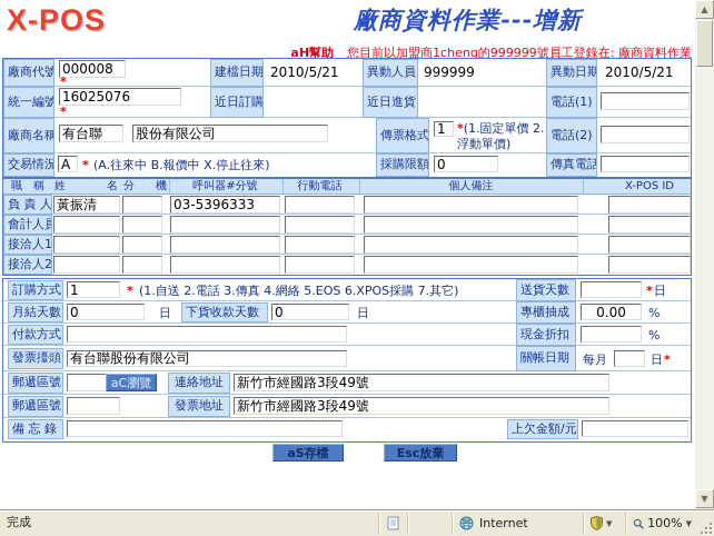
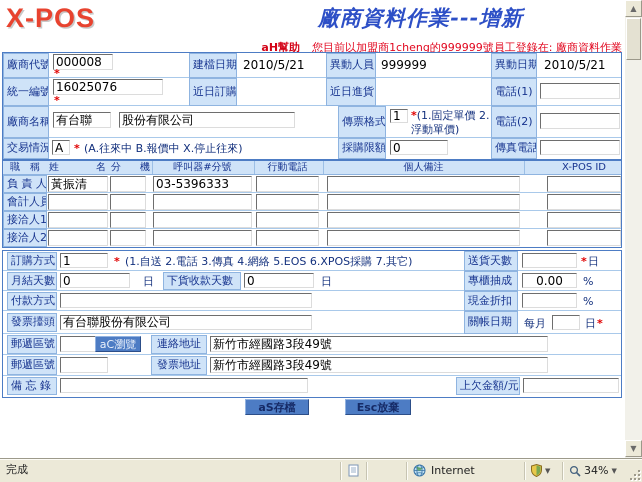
  X-POS
  廠商資料作業---增新
  aH幫助 您目前以加盟商1cheng的999999號員工登錄在: 廠商資料作業
  廠商代號
  000008
  *
  建檔日期
  2010/5/21
  異動人員
  999999
  異動日期
  2010/5/21
  統一編號
  16025076
  *
  近日訂購
  近日進貨
  電話(1)
  廠商名稱
  有台聯
  股份有限公司
  傳票格式
  1
  *(1.固定單價 2.浮動單價)
  電話(2)
  交易情況
  A
  *
  (A.往來中 B.報價中 X.停止往來)
  採購限額
  0
  傳真電話
  職 稱
  姓
  名
  分
  機
  呼叫器#分號
  行動電話
  個人備注
  X-POS ID
  負 責 人
  黃振清
  03-5396333
  會計人員
  接洽人1
  接洽人2
  訂購方式
  1
  *
  (1.自送 2.電話 3.傳真 4.網絡 5.EOS 6.XPOS採購 7.其它)
  送貨天數
  *
  日
  月結天數
  0
  日
  下貨收款天數
  0
  日
  專櫃抽成
  0.00
  %
  付款方式
  現金折扣
  %
  發票擡頭
  有台聯股份有限公司
  關帳日期
  每月
  日
  *
  郵遞區號
  aC瀏覽
  連絡地址
  新竹市經國路3段49號
  郵遞區號
  發票地址
  新竹市經國路3段49號
  備 忘 錄
  上欠金額/元
  aS存檔
  Esc放棄
  ▲
  ▼
  完成
  Internet
  ▼
- 100%
+ 34%
  ▼
